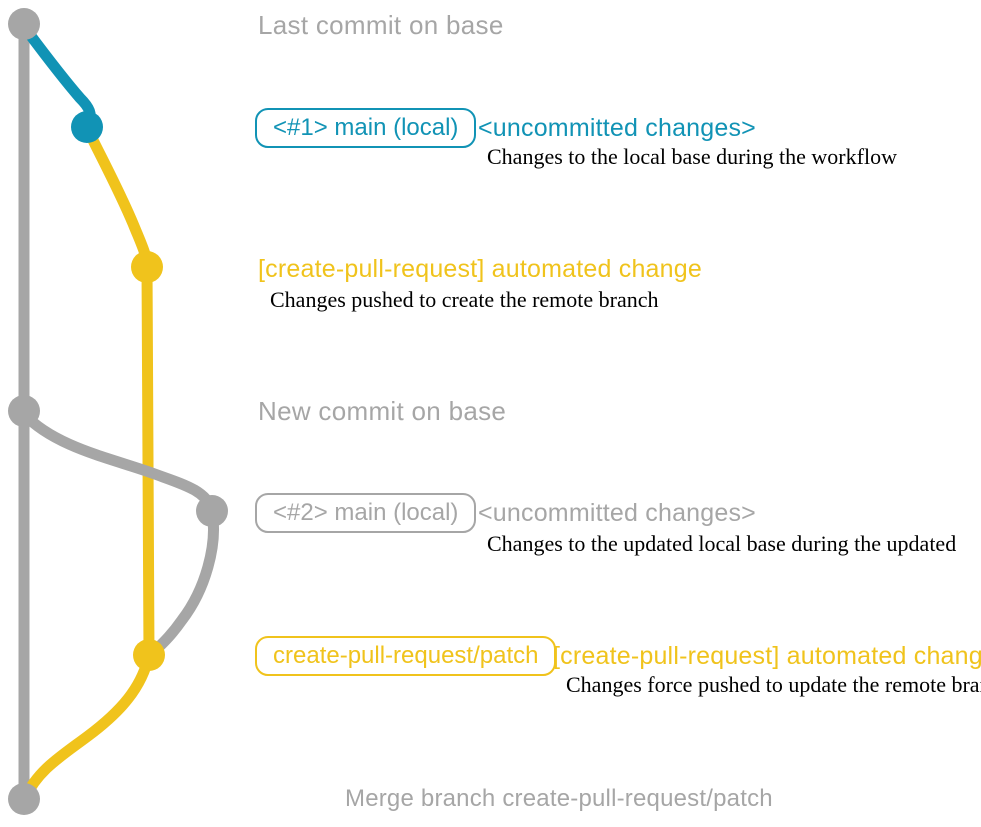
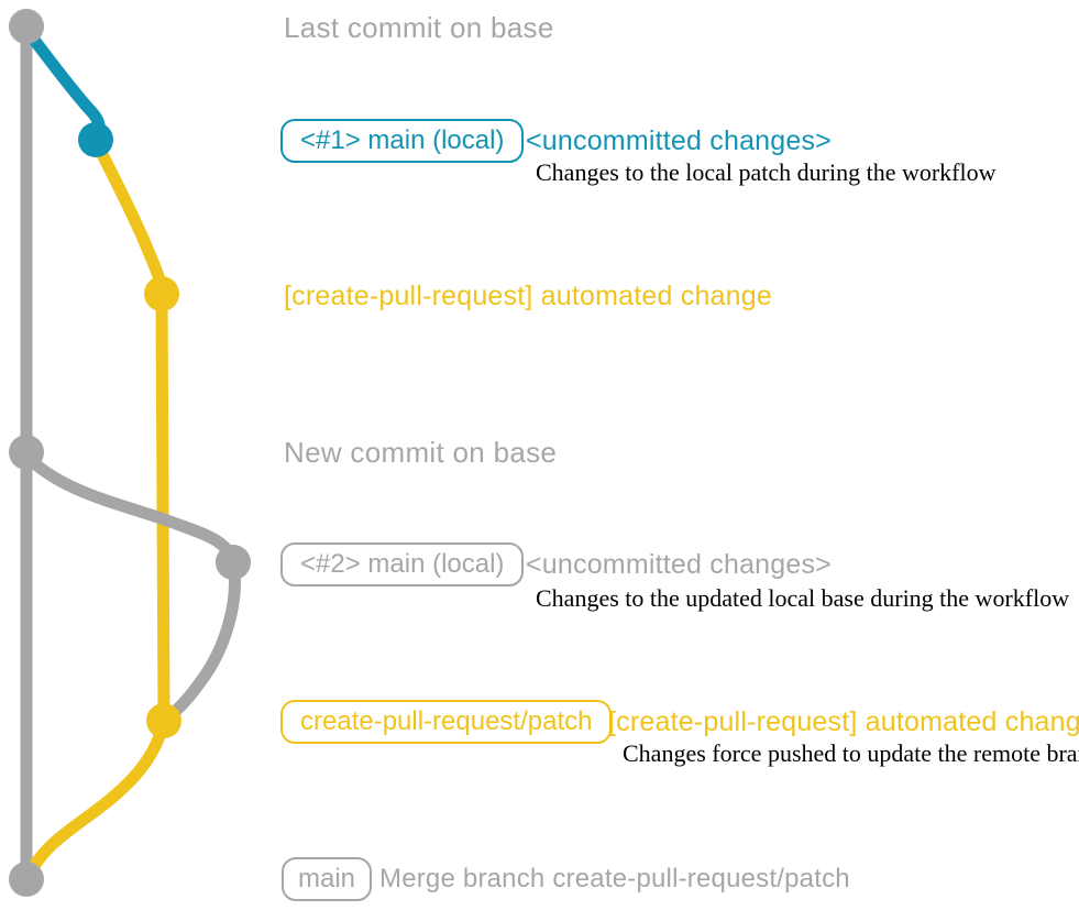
  Last commit on base
  <#1> main (local)
  <uncommitted changes>
- Changes to the local base during the workflow
+ Changes to the local patch during the workflow
  [create-pull-request] automated change
- Changes pushed to create the remote branch
  New commit on base
  <#2> main (local)
  <uncommitted changes>
- Changes to the updated local base during the updated
+ Changes to the updated local base during the workflow
  create-pull-request/patch
  [create-pull-request] automated chang
  Changes force pushed to update the remote bra
+ main
  Merge branch create-pull-request/patch
